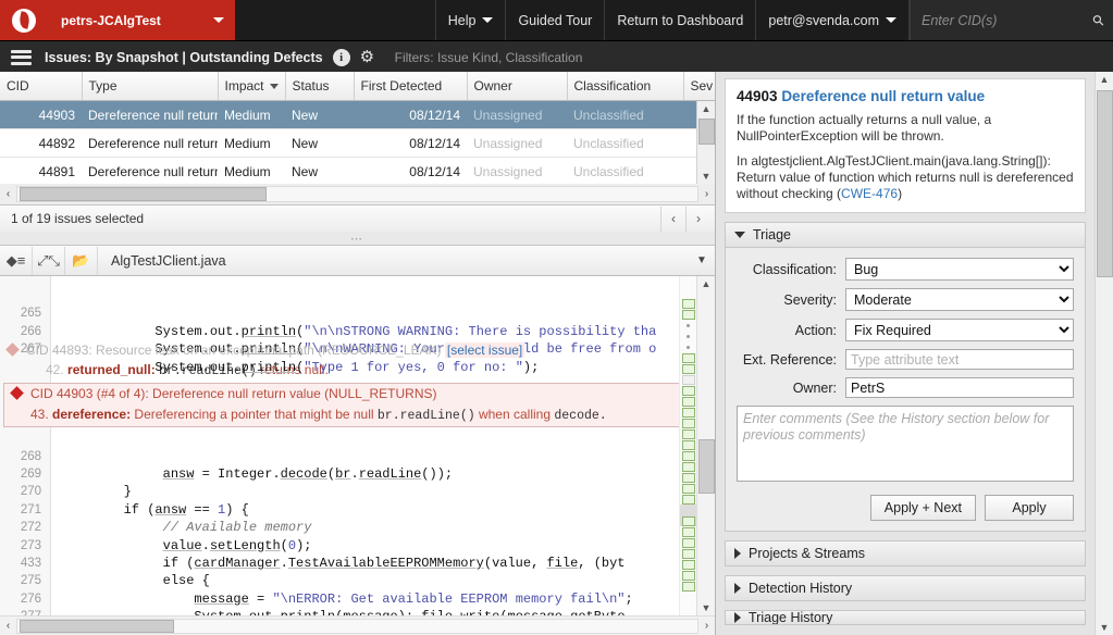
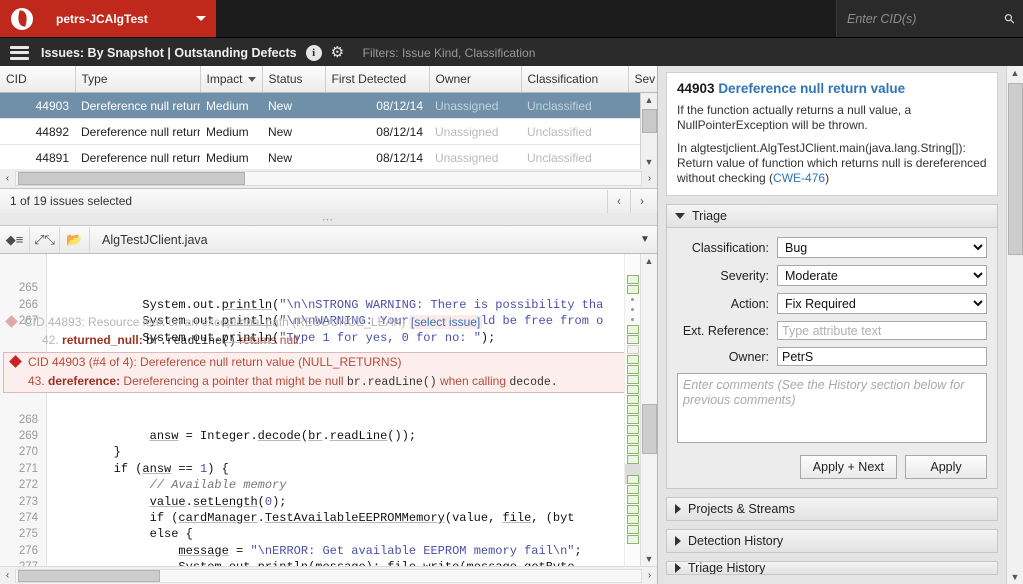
  petrs-JCAlgTest
- Help
- Guided Tour
- Return to Dashboard
- petr@svenda.com
  Enter CID(s)
  Issues: By Snapshot | Outstanding Defects
  i
  ⚙
  Filters: Issue Kind, Classification
  CID	Type	Impact	Status	First Detected	Owner	Classification	Sev
  44903	Dereference null retur	Medium	New	08/12/14	Unassigned	Unclassified
  44892	Dereference null retur	Medium	New	08/12/14	Unassigned	Unclassified
  44891	Dereference null retur	Medium	New	08/12/14	Unassigned	Unclassified
  ▲
  ▼
  ‹
  ›
  1 of 19 issues selected
  ‹
  ›
  ⋯
  ◆≡
  ⤢⤡
  📂
  AlgTestJClient.java
  ▼
  265
  System.out.println("\n\nSTRONG WARNING: There is possibility tha
  266
  System.out.println("\n\nWARNING: Yourld be free from o
  267
  System.out.println("Type 1 for yes, 0 for no: ");
  CID 44893: Resource leak on an exceptional path (RESOURCE_LEAK) [select issue]
  42. returned_null: br.readLine() returns null.
  CID 44903 (#4 of 4): Dereference null return value (NULL_RETURNS)
  43. dereference: Dereferencing a pointer that might be null br.readLine() when calling decode.
  268
  answ = Integer.decode(br.readLine());
  269
  }
  270
  if (answ == 1) {
  271
  // Available memory
  272
  value.setLength(0);
  273
  if (cardManager.TestAvailableEEPROMMemory(value, file, (byt
- 433
+ 274
  else {
  275
  message = "\nERROR: Get available EEPROM memory fail\n";
  276
  ▲
  ▼
  ‹
  ›
  44903 Dereference null return value
  If the function actually returns a null value, a NullPointerException will be thrown.
  In algtestjclient.AlgTestJClient.main(java.lang.String[]): Return value of function which returns null is dereferenced without checking (CWE-476)
  Triage
  Classification:
  Bug
  Severity:
  Moderate
  Action:
  Fix Required
  Ext. Reference:
  Type attribute text
  Owner:
  PetrS
  Apply + Next
  Apply
  Projects & Streams
  Detection History
  Triage History
  ▲
  ▼
